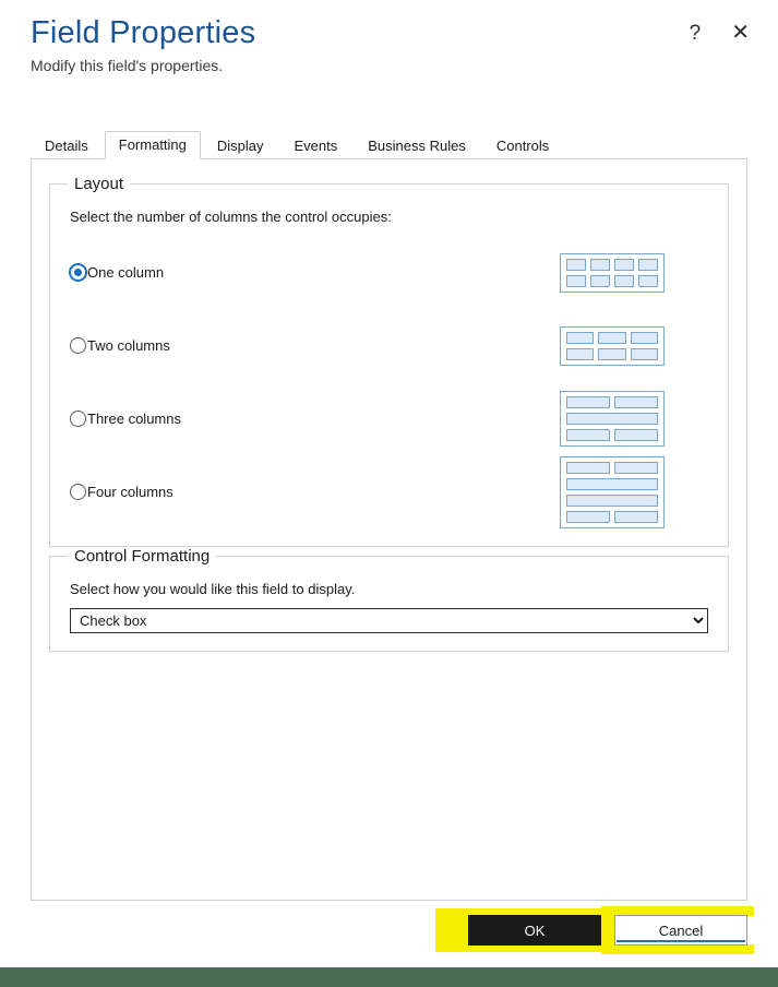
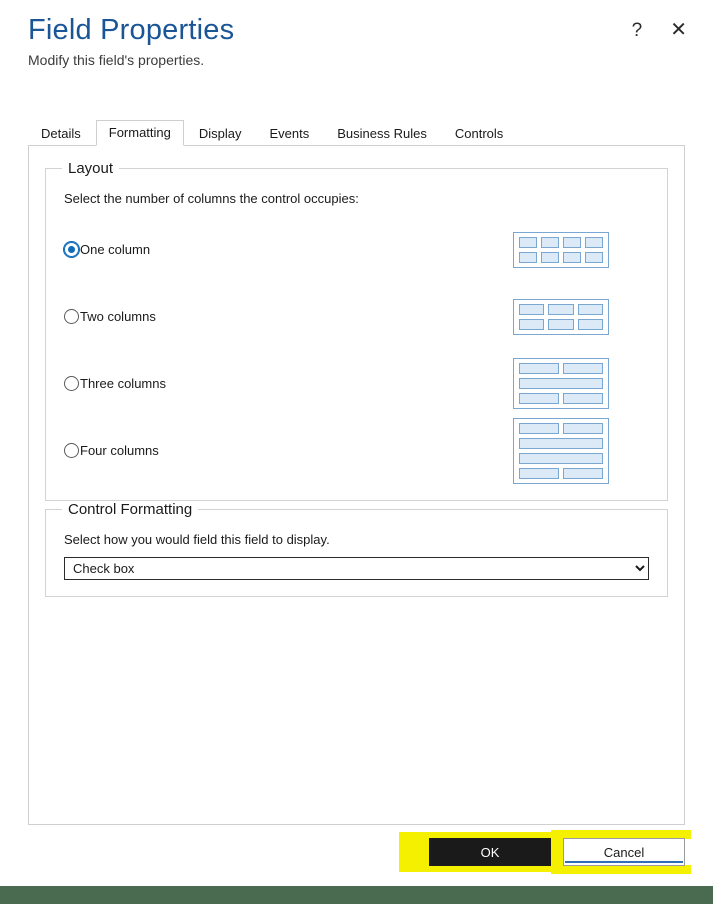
  Field Properties
  Modify this field's properties.
  ?
  ✕
  Details
  Formatting
  Display
  Events
  Business Rules
  Controls
  Layout
  Select the number of columns the control occupies:
  One column
  Two columns
  Three columns
  Four columns
  Control Formatting
- Select how you would like this field to display.
+ Select how you would field this field to display.
  Check box
  OK
  Cancel
